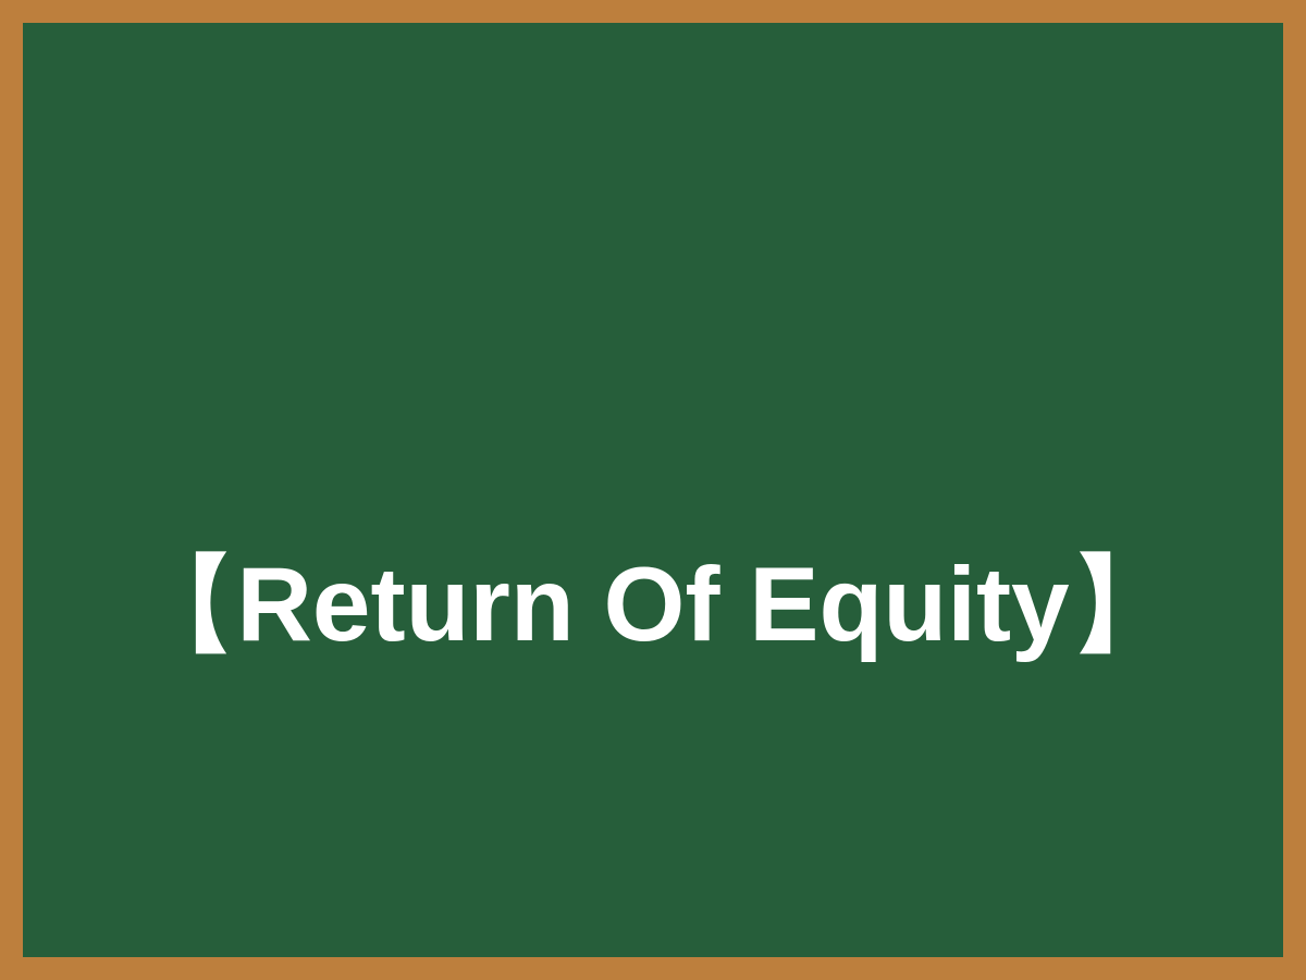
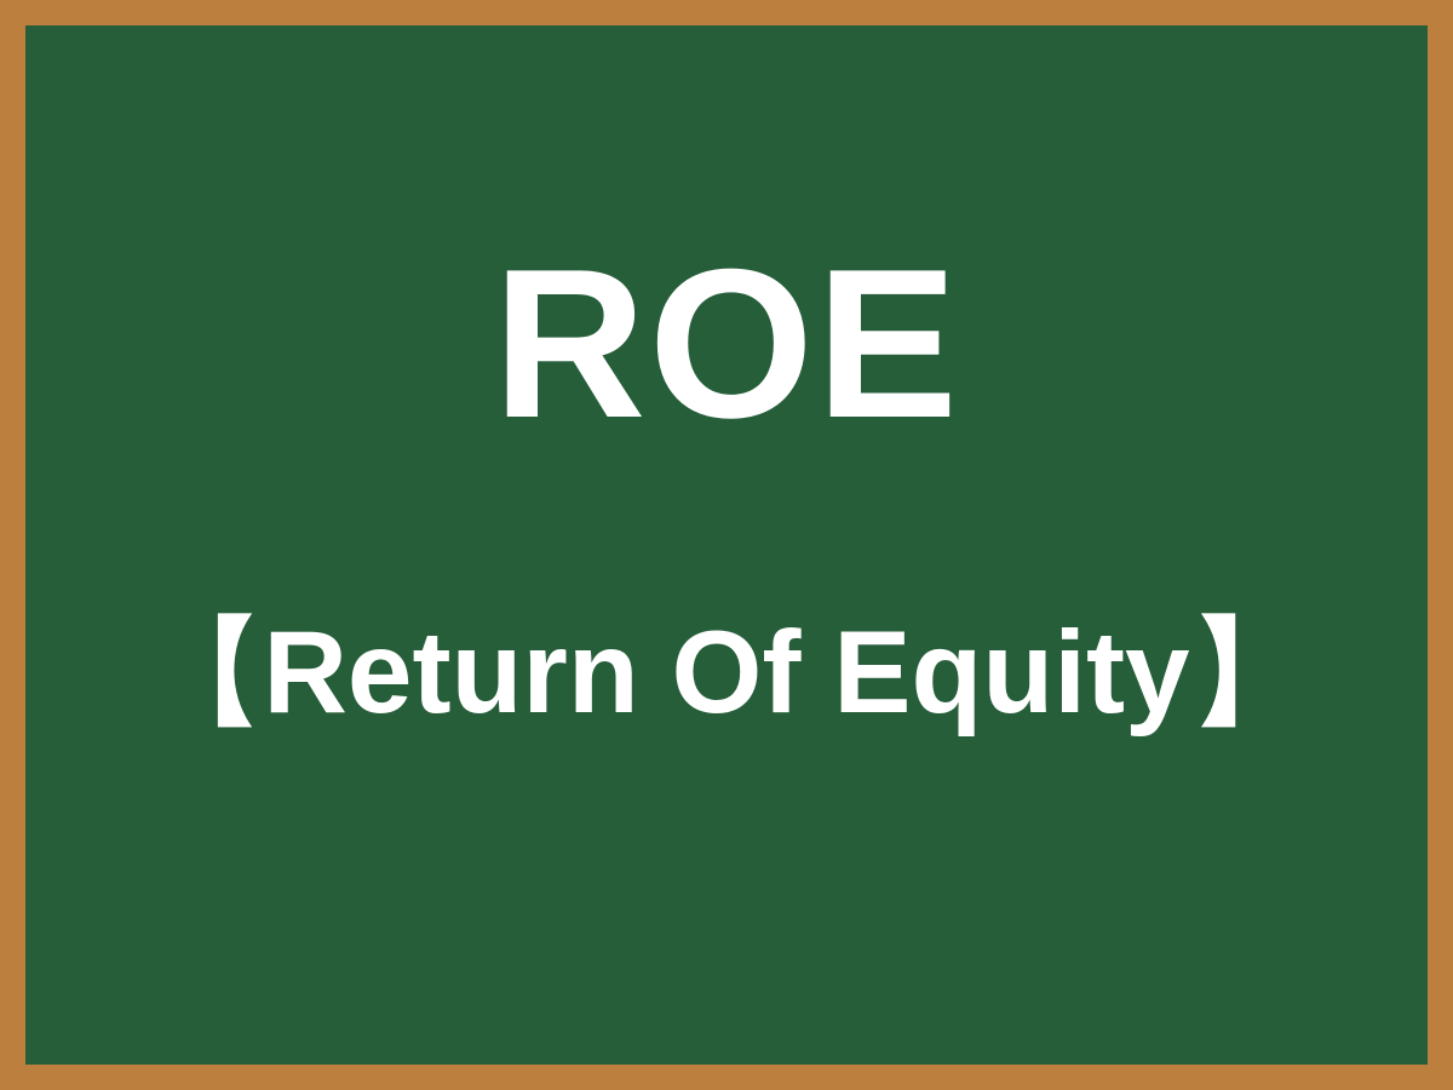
+ ROE
  【Return Of Equity】
